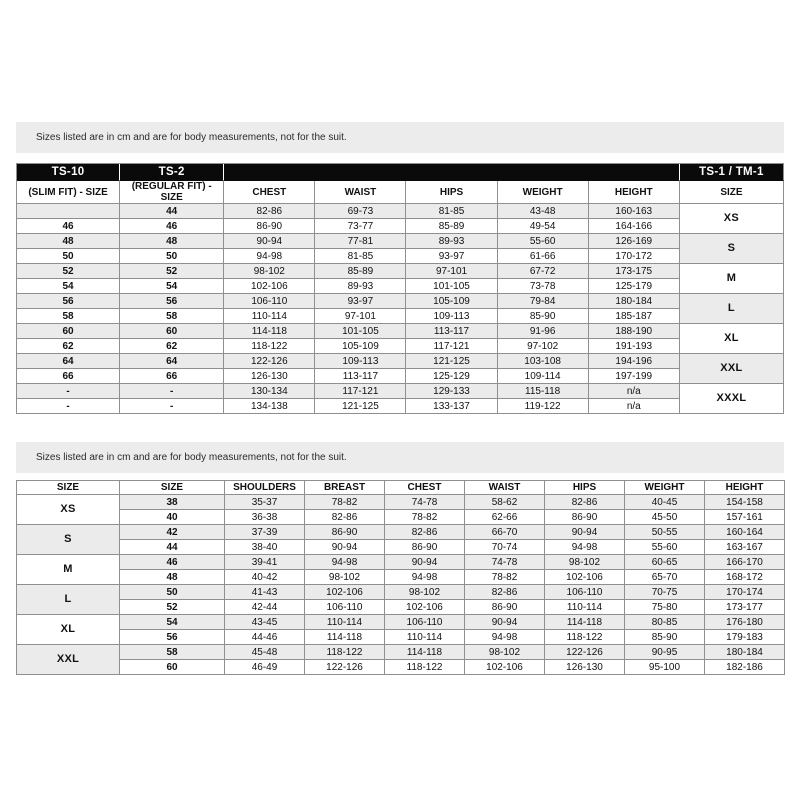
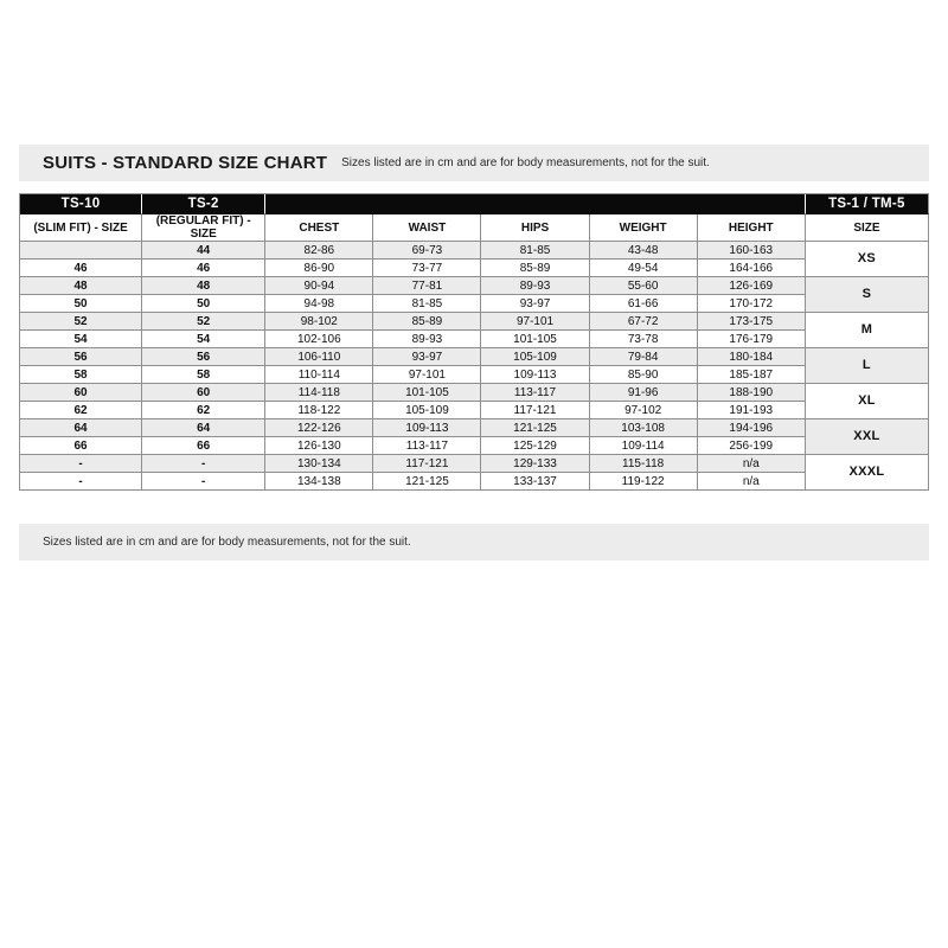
+ SUITS - STANDARD SIZE CHART
  Sizes listed are in cm and are for body measurements, not for the suit.
- TS-10	TS-2		TS-1 / TM-1
+ TS-10	TS-2		TS-1 / TM-5
  (SLIM FIT) - SIZE	(REGULAR FIT) - SIZE	CHEST	WAIST	HIPS	WEIGHT	HEIGHT	SIZE
  	44	82-86	69-73	81-85	43-48	160-163	XS
  46	46	86-90	73-77	85-89	49-54	164-166
  48	48	90-94	77-81	89-93	55-60	126-169	S
  50	50	94-98	81-85	93-97	61-66	170-172
  52	52	98-102	85-89	97-101	67-72	173-175	M
- 54	54	102-106	89-93	101-105	73-78	125-179
+ 54	54	102-106	89-93	101-105	73-78	176-179
  56	56	106-110	93-97	105-109	79-84	180-184	L
  58	58	110-114	97-101	109-113	85-90	185-187
  60	60	114-118	101-105	113-117	91-96	188-190	XL
  62	62	118-122	105-109	117-121	97-102	191-193
  64	64	122-126	109-113	121-125	103-108	194-196	XXL
- 66	66	126-130	113-117	125-129	109-114	197-199
+ 66	66	126-130	113-117	125-129	109-114	256-199
  -	-	130-134	117-121	129-133	115-118	n/a	XXXL
  -	-	134-138	121-125	133-137	119-122	n/a
  Sizes listed are in cm and are for body measurements, not for the suit.
- SIZE	SIZE	SHOULDERS	BREAST	CHEST	WAIST	HIPS	WEIGHT	HEIGHT
- XS	38	35-37	78-82	74-78	58-62	82-86	40-45	154-158
- 40	36-38	82-86	78-82	62-66	86-90	45-50	157-161
- S	42	37-39	86-90	82-86	66-70	90-94	50-55	160-164
- 44	38-40	90-94	86-90	70-74	94-98	55-60	163-167
- M	46	39-41	94-98	90-94	74-78	98-102	60-65	166-170
- 48	40-42	98-102	94-98	78-82	102-106	65-70	168-172
- L	50	41-43	102-106	98-102	82-86	106-110	70-75	170-174
- 52	42-44	106-110	102-106	86-90	110-114	75-80	173-177
- XL	54	43-45	110-114	106-110	90-94	114-118	80-85	176-180
- 56	44-46	114-118	110-114	94-98	118-122	85-90	179-183
- XXL	58	45-48	118-122	114-118	98-102	122-126	90-95	180-184
- 60	46-49	122-126	118-122	102-106	126-130	95-100	182-186
